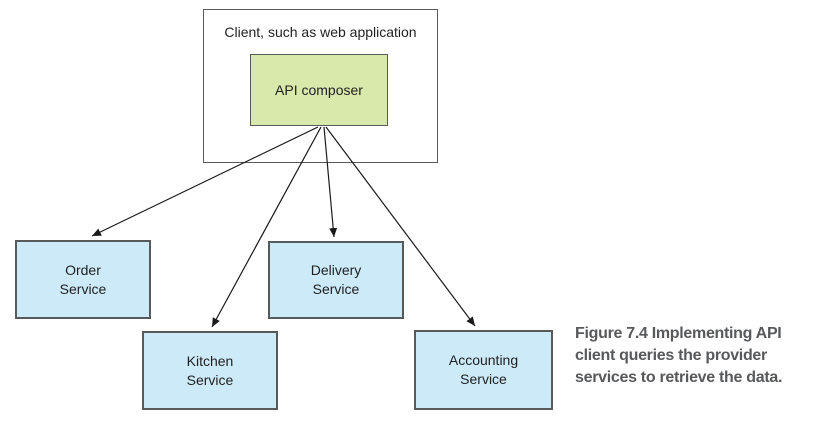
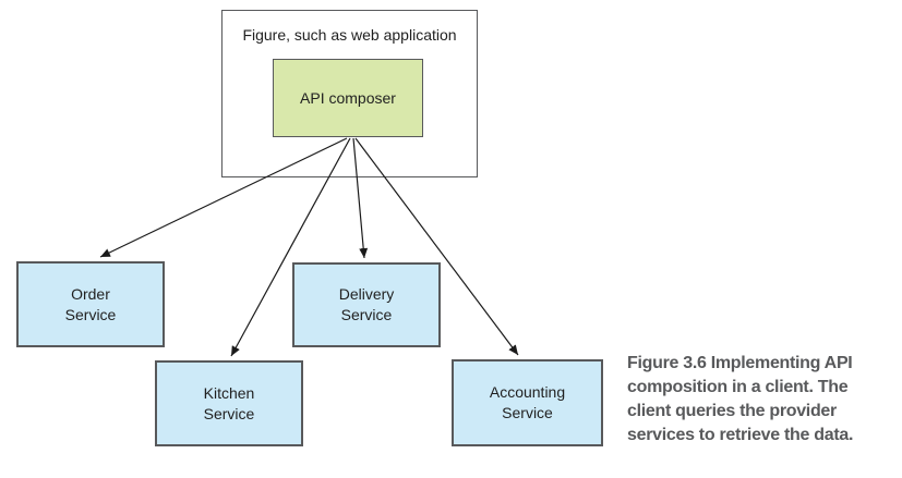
- Client, such as web application
+ Figure, such as web application
  API composer
  Order
  Service
  Delivery
  Service
  Kitchen
  Service
  Accounting
  Service
- Figure 7.4 Implementing API
+ Figure 3.6 Implementing API
+ composition in a client. The
  client queries the provider
  services to retrieve the data.
